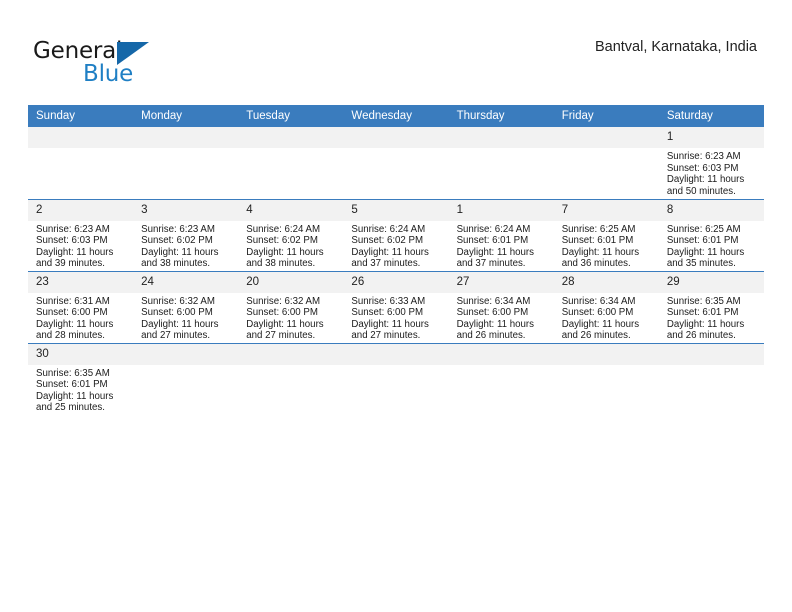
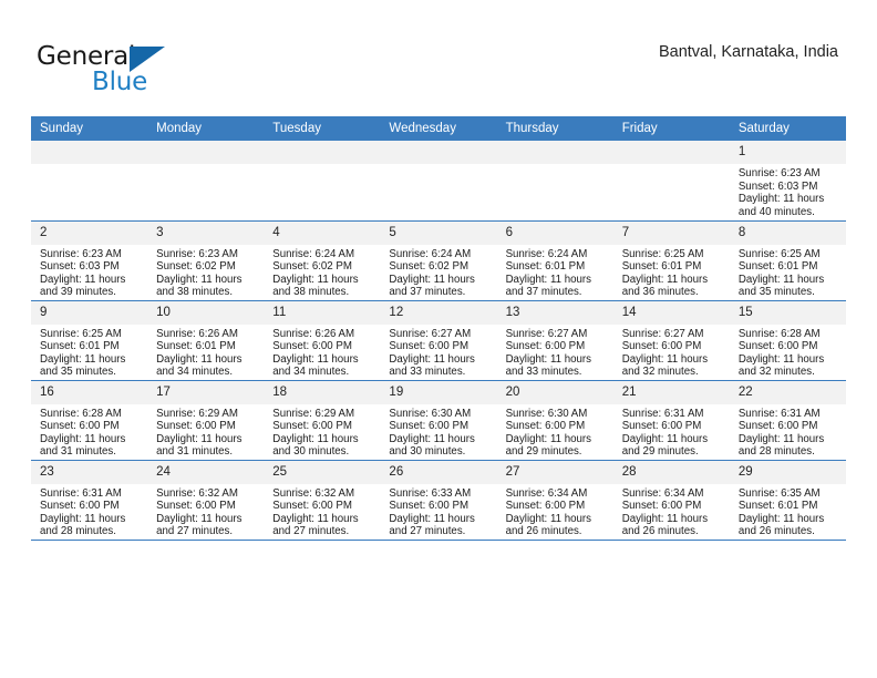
  General
  Blue
  Bantval, Karnataka, India
  Sunday	Monday	Tuesday	Wednesday	Thursday	Friday	Saturday
- 						1Sunrise: 6:23 AMSunset: 6:03 PMDaylight: 11 hoursand 50 minutes.
+ 						1Sunrise: 6:23 AMSunset: 6:03 PMDaylight: 11 hoursand 40 minutes.
- 2Sunrise: 6:23 AMSunset: 6:03 PMDaylight: 11 hoursand 39 minutes.	3Sunrise: 6:23 AMSunset: 6:02 PMDaylight: 11 hoursand 38 minutes.	4Sunrise: 6:24 AMSunset: 6:02 PMDaylight: 11 hoursand 38 minutes.	5Sunrise: 6:24 AMSunset: 6:02 PMDaylight: 11 hoursand 37 minutes.	1Sunrise: 6:24 AMSunset: 6:01 PMDaylight: 11 hoursand 37 minutes.	7Sunrise: 6:25 AMSunset: 6:01 PMDaylight: 11 hoursand 36 minutes.	8Sunrise: 6:25 AMSunset: 6:01 PMDaylight: 11 hoursand 35 minutes.
+ 2Sunrise: 6:23 AMSunset: 6:03 PMDaylight: 11 hoursand 39 minutes.	3Sunrise: 6:23 AMSunset: 6:02 PMDaylight: 11 hoursand 38 minutes.	4Sunrise: 6:24 AMSunset: 6:02 PMDaylight: 11 hoursand 38 minutes.	5Sunrise: 6:24 AMSunset: 6:02 PMDaylight: 11 hoursand 37 minutes.	6Sunrise: 6:24 AMSunset: 6:01 PMDaylight: 11 hoursand 37 minutes.	7Sunrise: 6:25 AMSunset: 6:01 PMDaylight: 11 hoursand 36 minutes.	8Sunrise: 6:25 AMSunset: 6:01 PMDaylight: 11 hoursand 35 minutes.
+ 9Sunrise: 6:25 AMSunset: 6:01 PMDaylight: 11 hoursand 35 minutes.	10Sunrise: 6:26 AMSunset: 6:01 PMDaylight: 11 hoursand 34 minutes.	11Sunrise: 6:26 AMSunset: 6:00 PMDaylight: 11 hoursand 34 minutes.	12Sunrise: 6:27 AMSunset: 6:00 PMDaylight: 11 hoursand 33 minutes.	13Sunrise: 6:27 AMSunset: 6:00 PMDaylight: 11 hoursand 33 minutes.	14Sunrise: 6:27 AMSunset: 6:00 PMDaylight: 11 hoursand 32 minutes.	15Sunrise: 6:28 AMSunset: 6:00 PMDaylight: 11 hoursand 32 minutes.
+ 16Sunrise: 6:28 AMSunset: 6:00 PMDaylight: 11 hoursand 31 minutes.	17Sunrise: 6:29 AMSunset: 6:00 PMDaylight: 11 hoursand 31 minutes.	18Sunrise: 6:29 AMSunset: 6:00 PMDaylight: 11 hoursand 30 minutes.	19Sunrise: 6:30 AMSunset: 6:00 PMDaylight: 11 hoursand 30 minutes.	20Sunrise: 6:30 AMSunset: 6:00 PMDaylight: 11 hoursand 29 minutes.	21Sunrise: 6:31 AMSunset: 6:00 PMDaylight: 11 hoursand 29 minutes.	22Sunrise: 6:31 AMSunset: 6:00 PMDaylight: 11 hoursand 28 minutes.
- 23Sunrise: 6:31 AMSunset: 6:00 PMDaylight: 11 hoursand 28 minutes.	24Sunrise: 6:32 AMSunset: 6:00 PMDaylight: 11 hoursand 27 minutes.	20Sunrise: 6:32 AMSunset: 6:00 PMDaylight: 11 hoursand 27 minutes.	26Sunrise: 6:33 AMSunset: 6:00 PMDaylight: 11 hoursand 27 minutes.	27Sunrise: 6:34 AMSunset: 6:00 PMDaylight: 11 hoursand 26 minutes.	28Sunrise: 6:34 AMSunset: 6:00 PMDaylight: 11 hoursand 26 minutes.	29Sunrise: 6:35 AMSunset: 6:01 PMDaylight: 11 hoursand 26 minutes.
+ 23Sunrise: 6:31 AMSunset: 6:00 PMDaylight: 11 hoursand 28 minutes.	24Sunrise: 6:32 AMSunset: 6:00 PMDaylight: 11 hoursand 27 minutes.	25Sunrise: 6:32 AMSunset: 6:00 PMDaylight: 11 hoursand 27 minutes.	26Sunrise: 6:33 AMSunset: 6:00 PMDaylight: 11 hoursand 27 minutes.	27Sunrise: 6:34 AMSunset: 6:00 PMDaylight: 11 hoursand 26 minutes.	28Sunrise: 6:34 AMSunset: 6:00 PMDaylight: 11 hoursand 26 minutes.	29Sunrise: 6:35 AMSunset: 6:01 PMDaylight: 11 hoursand 26 minutes.
- 30Sunrise: 6:35 AMSunset: 6:01 PMDaylight: 11 hoursand 25 minutes.
